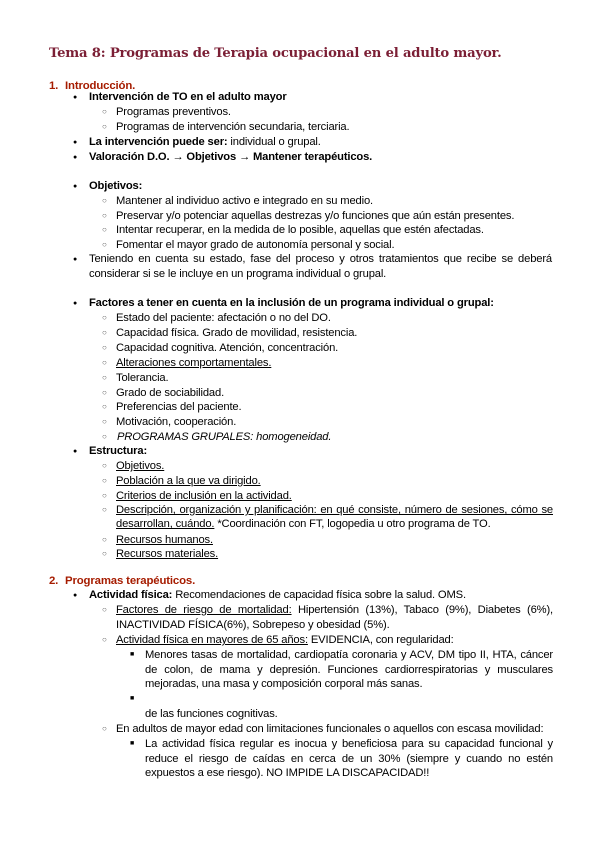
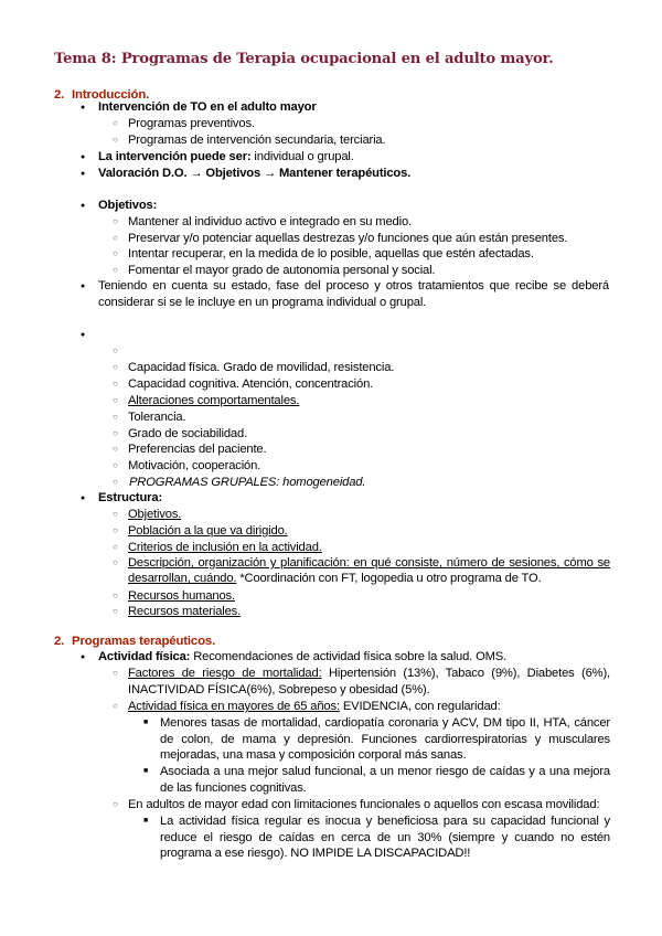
  Tema 8: Programas de Terapia ocupacional en el adulto mayor.
- 1. Introducción.
+ 2. Introducción.
  Intervención de TO en el adulto mayor
  Programas preventivos.
  Programas de intervención secundaria, terciaria.
  La intervención puede ser: individual o grupal.
  Valoración D.O. → Objetivos → Mantener terapéuticos.
  Objetivos:
  Mantener al individuo activo e integrado en su medio.
  Preservar y/o potenciar aquellas destrezas y/o funciones que aún están presentes.
  Intentar recuperar, en la medida de lo posible, aquellas que estén afectadas.
  Fomentar el mayor grado de autonomía personal y social.
  Teniendo en cuenta su estado, fase del proceso y otros tratamientos que recibe se deberá
  considerar si se le incluye en un programa individual o grupal.
- Factores a tener en cuenta en la inclusión de un programa individual o grupal:
- Estado del paciente: afectación o no del DO.
  Capacidad física. Grado de movilidad, resistencia.
  Capacidad cognitiva. Atención, concentración.
  Alteraciones comportamentales.
  Tolerancia.
  Grado de sociabilidad.
  Preferencias del paciente.
  Motivación, cooperación.
  PROGRAMAS GRUPALES: homogeneidad.
  Estructura:
  Objetivos.
  Población a la que va dirigido.
  Criterios de inclusión en la actividad.
  Descripción, organización y planificación: en qué consiste, número de sesiones, cómo se
  desarrollan, cuándo. *Coordinación con FT, logopedia u otro programa de TO.
  Recursos humanos.
  Recursos materiales.
  2. Programas terapéuticos.
- Actividad física: Recomendaciones de capacidad física sobre la salud. OMS.
+ Actividad física: Recomendaciones de actividad física sobre la salud. OMS.
  Factores de riesgo de mortalidad: Hipertensión (13%), Tabaco (9%), Diabetes (6%),
  INACTIVIDAD FÍSICA(6%), Sobrepeso y obesidad (5%).
  Actividad física en mayores de 65 años: EVIDENCIA, con regularidad:
  Menores tasas de mortalidad, cardiopatía coronaria y ACV, DM tipo II, HTA, cáncer
  de colon, de mama y depresión. Funciones cardiorrespiratorias y musculares
  mejoradas, una masa y composición corporal más sanas.
+ Asociada a una mejor salud funcional, a un menor riesgo de caídas y a una mejora
  de las funciones cognitivas.
  En adultos de mayor edad con limitaciones funcionales o aquellos con escasa movilidad:
  La actividad física regular es inocua y beneficiosa para su capacidad funcional y
  reduce el riesgo de caídas en cerca de un 30% (siempre y cuando no estén
- expuestos a ese riesgo). NO IMPIDE LA DISCAPACIDAD!!
+ programa a ese riesgo). NO IMPIDE LA DISCAPACIDAD!!
